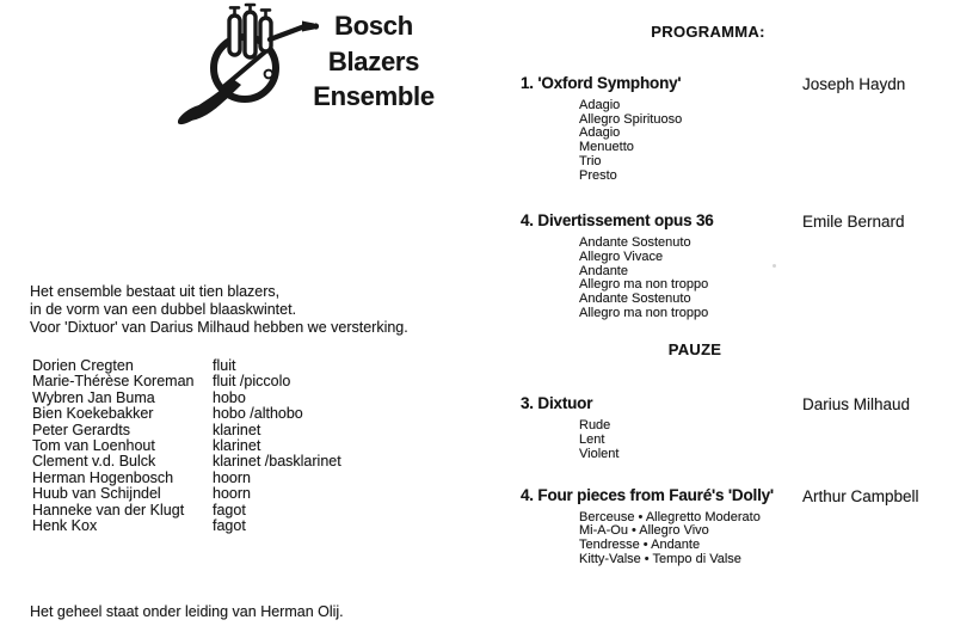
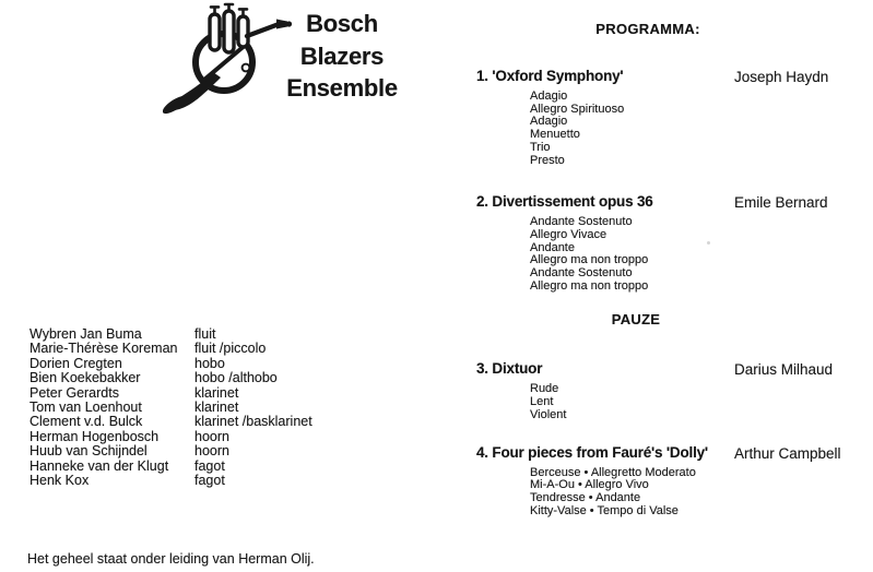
  Bosch
  Blazers
  Ensemble
- Het ensemble bestaat uit tien blazers,
- in de vorm van een dubbel blaaskwintet.
- Voor 'Dixtuor' van Darius Milhaud hebben we versterking.
- Dorien Cregten
+ Wybren Jan Buma
  fluit
  Marie-Thérèse Koreman
  fluit /piccolo
- Wybren Jan Buma
+ Dorien Cregten
  hobo
  Bien Koekebakker
  hobo /althobo
  Peter Gerardts
  klarinet
  Tom van Loenhout
  klarinet
  Clement v.d. Bulck
  klarinet /basklarinet
  Herman Hogenbosch
  hoorn
  Huub van Schijndel
  hoorn
  Hanneke van der Klugt
  fagot
  Henk Kox
  fagot
  Het geheel staat onder leiding van Herman Olij.
  PROGRAMMA:
  1. 'Oxford Symphony'
  Joseph Haydn
  Adagio
  Allegro Spirituoso
  Adagio
  Menuetto
  Trio
  Presto
- 4. Divertissement opus 36
+ 2. Divertissement opus 36
  Emile Bernard
  Andante Sostenuto
  Allegro Vivace
  Andante
  Allegro ma non troppo
  Andante Sostenuto
  Allegro ma non troppo
  PAUZE
  3. Dixtuor
  Darius Milhaud
  Rude
  Lent
  Violent
  4. Four pieces from Fauré's 'Dolly'
  Arthur Campbell
  Berceuse • Allegretto Moderato
  Mi-A-Ou • Allegro Vivo
  Tendresse • Andante
  Kitty-Valse • Tempo di Valse
